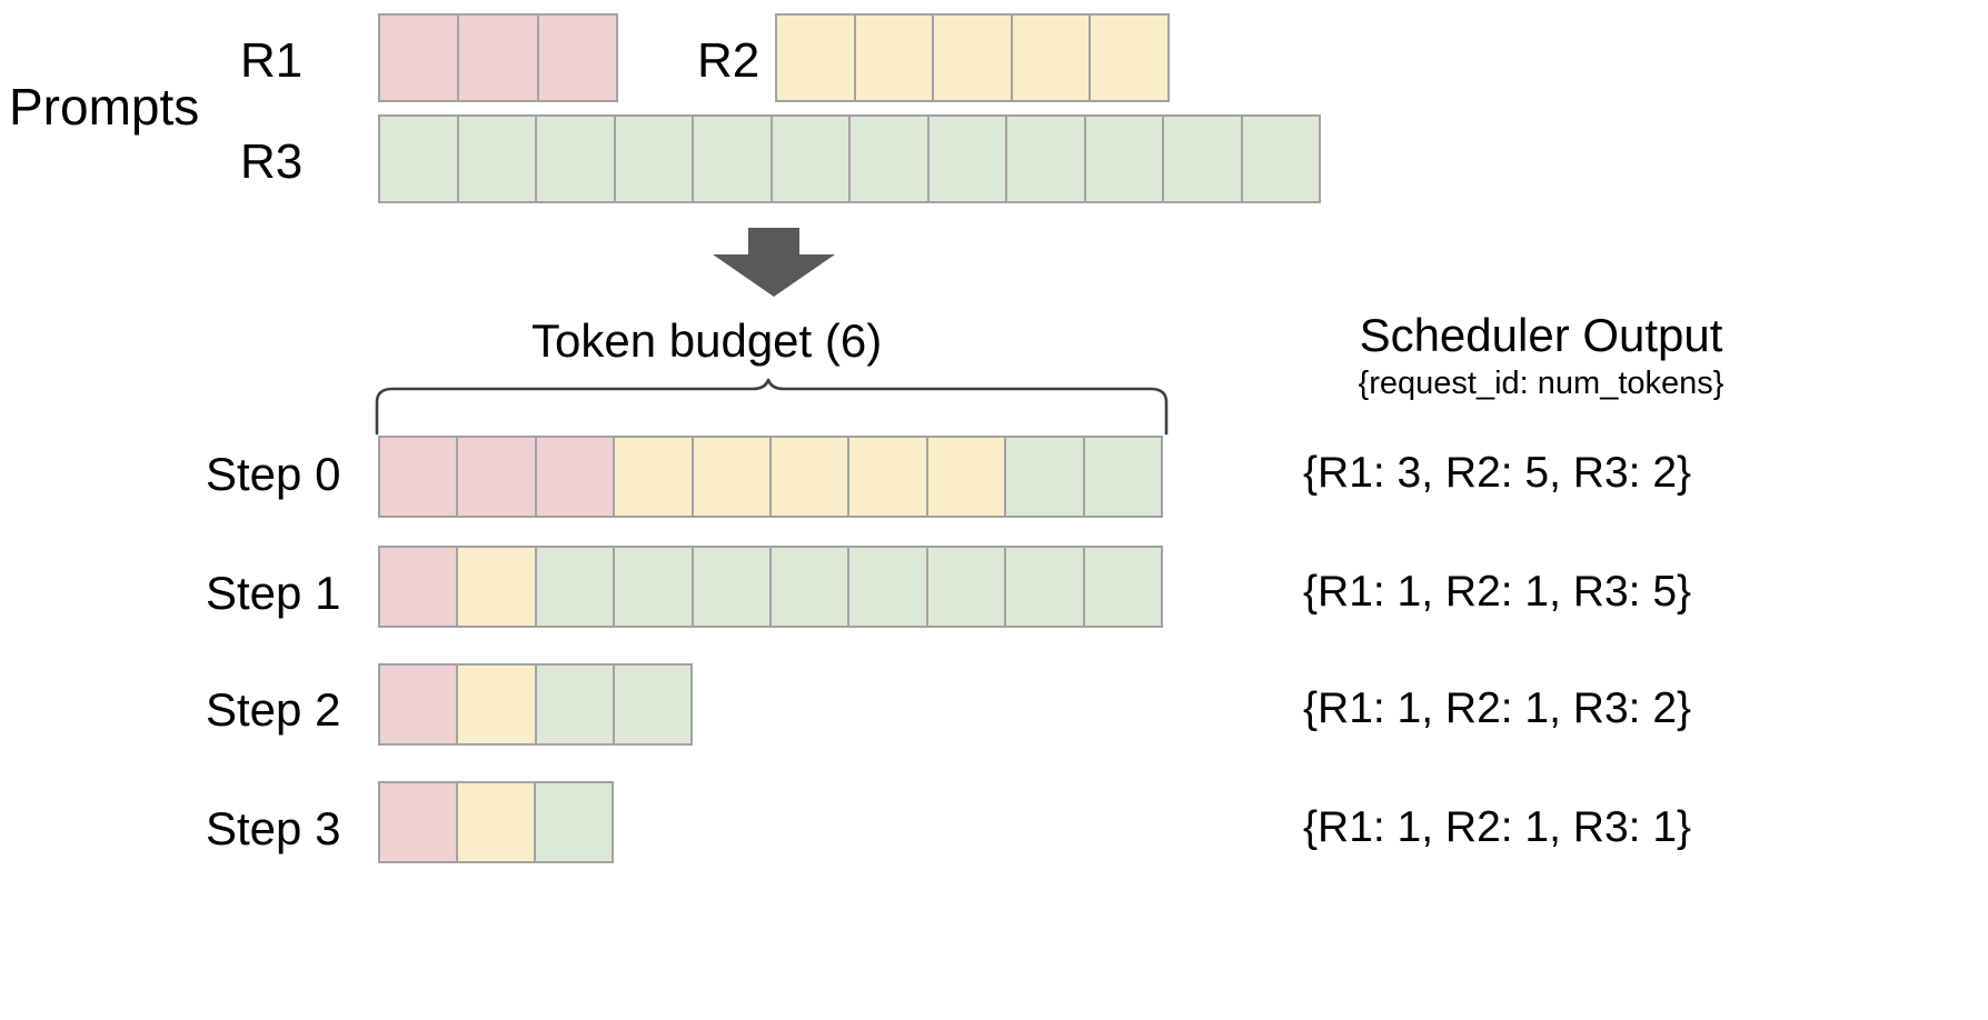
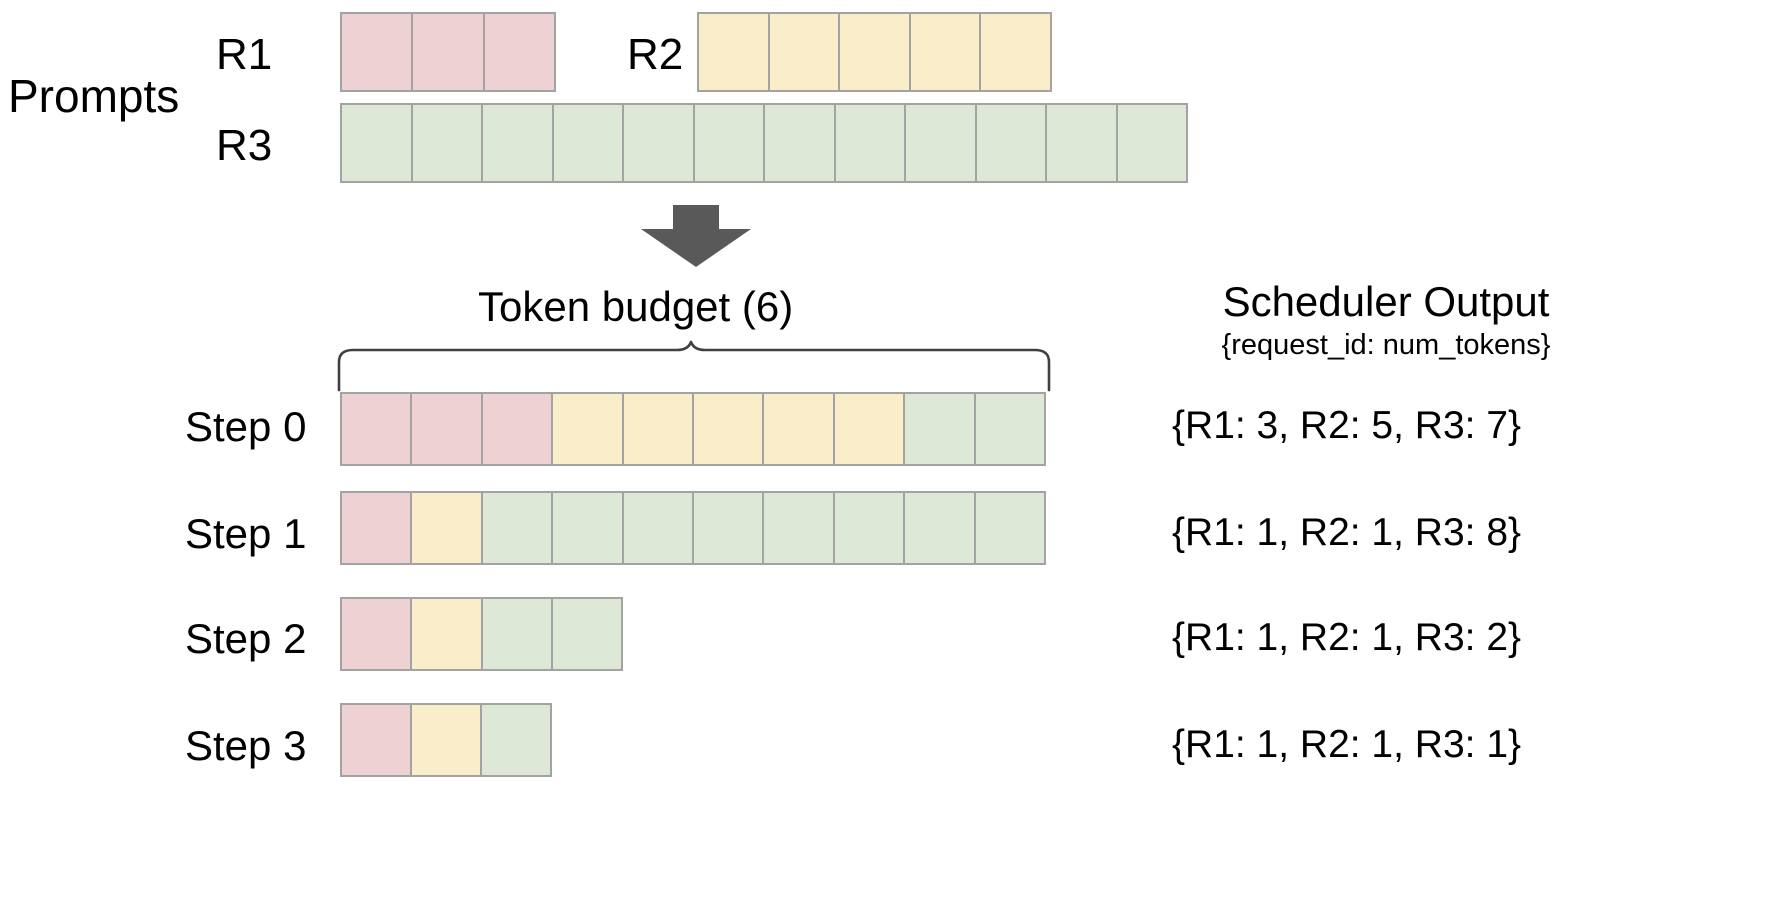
  Prompts
  R1
  R2
  R3
  Token budget (6)
  Scheduler Output
  {request_id: num_tokens}
  Step 0
- {R1: 3, R2: 5, R3: 2}
+ {R1: 3, R2: 5, R3: 7}
  Step 1
- {R1: 1, R2: 1, R3: 5}
+ {R1: 1, R2: 1, R3: 8}
  Step 2
  {R1: 1, R2: 1, R3: 2}
  Step 3
  {R1: 1, R2: 1, R3: 1}
